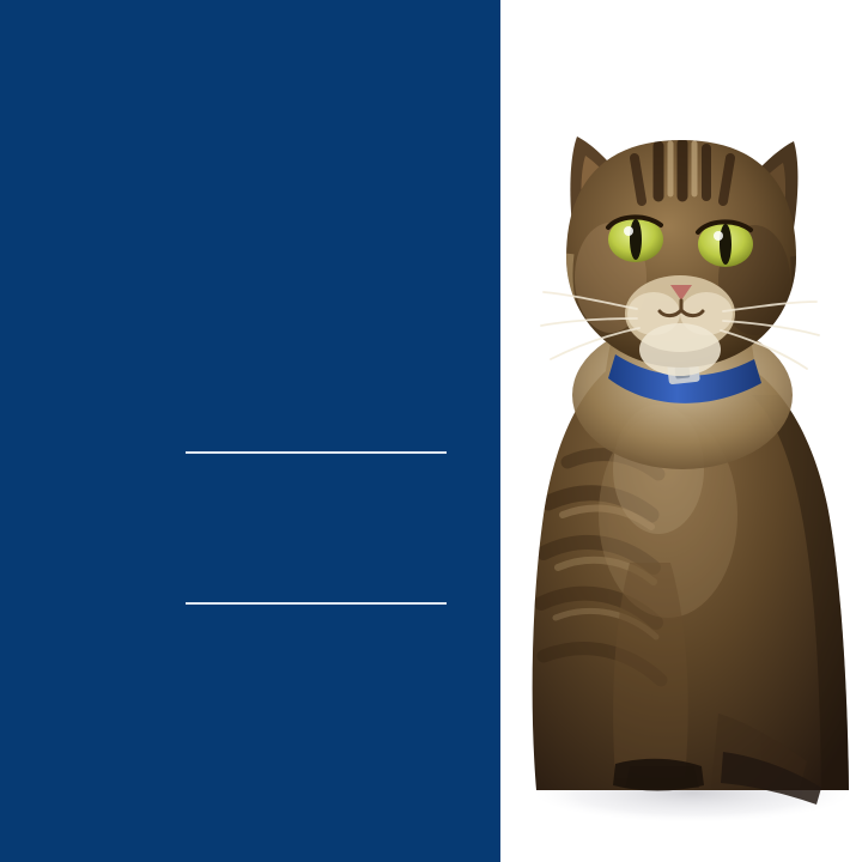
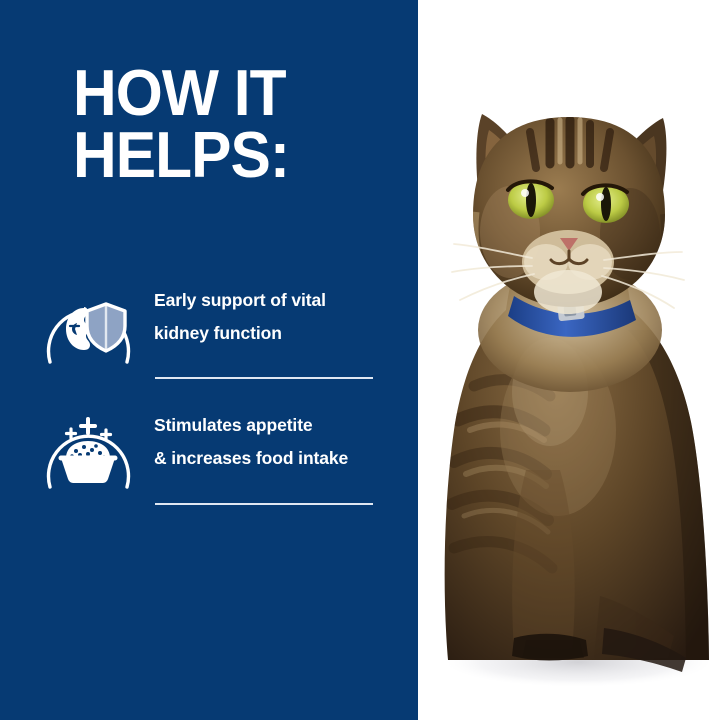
+ HOW IT
+ HELPS:
+ Early support of vital
+ kidney function
+ Stimulates appetite
+ & increases food intake
